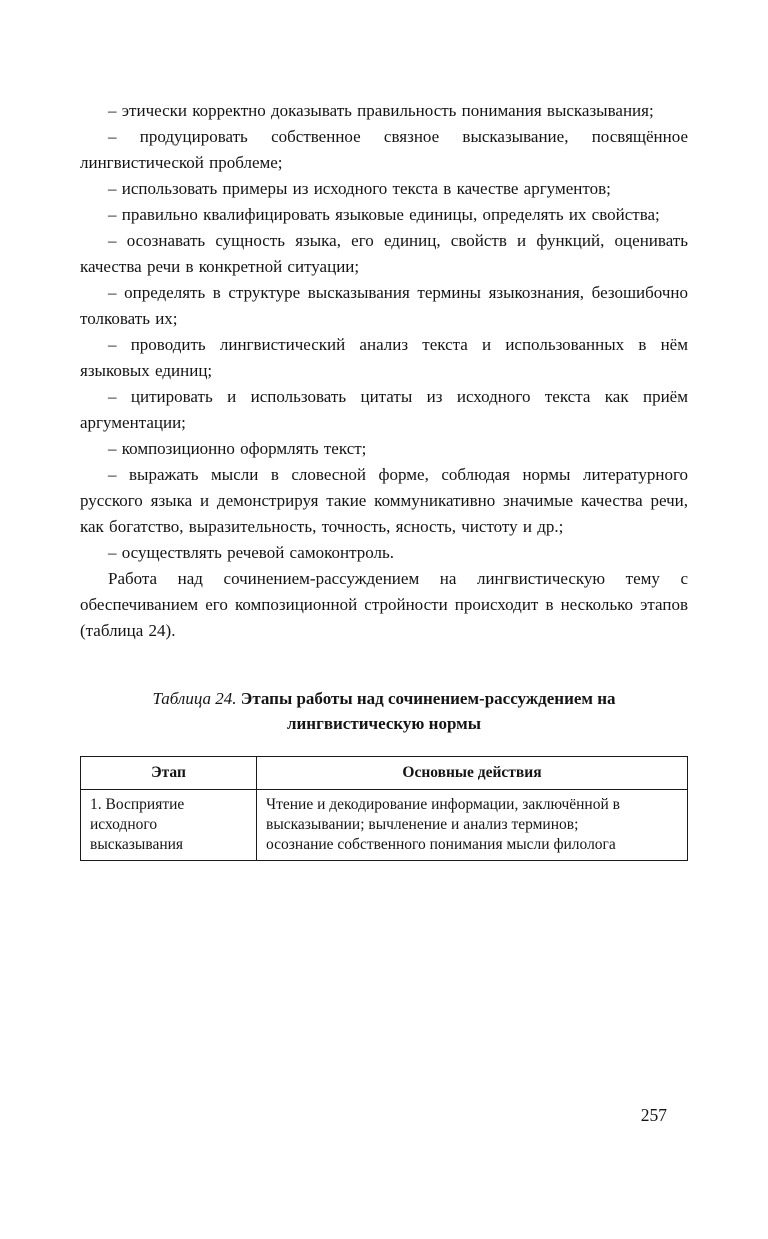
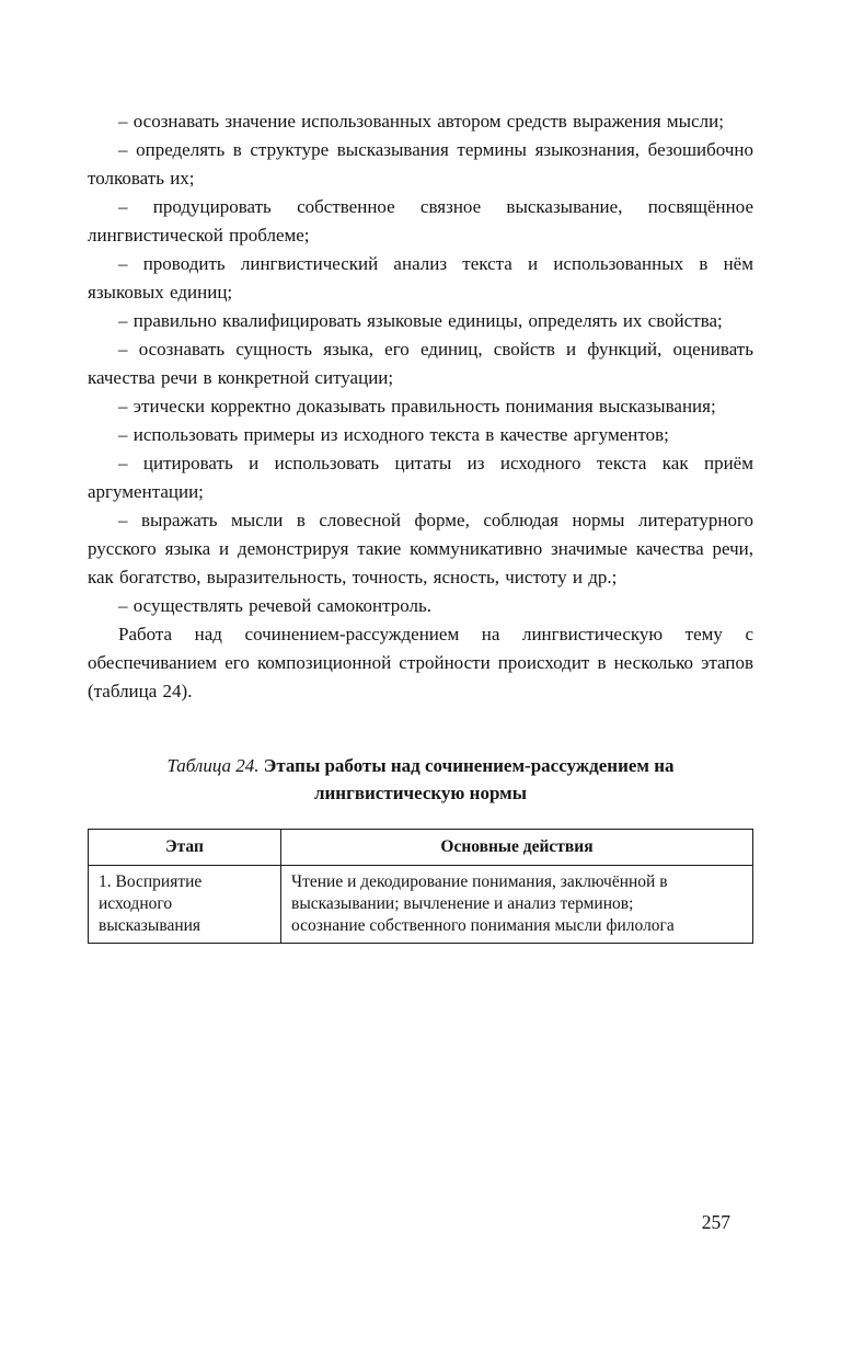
+ – осознавать значение использованных автором средств выражения мысли;
- – этически корректно доказывать правильность понимания высказывания;
+ – определять в структуре высказывания термины языкознания, безошибочно толковать их;
  – продуцировать собственное связное высказывание, посвящённое лингвистической проблеме;
- – использовать примеры из исходного текста в качестве аргументов;
+ – проводить лингвистический анализ текста и использованных в нём языковых единиц;
  – правильно квалифицировать языковые единицы, определять их свойства;
  – осознавать сущность языка, его единиц, свойств и функций, оценивать качества речи в конкретной ситуации;
- – определять в структуре высказывания термины языкознания, безошибочно толковать их;
+ – этически корректно доказывать правильность понимания высказывания;
- – проводить лингвистический анализ текста и использованных в нём языковых единиц;
+ – использовать примеры из исходного текста в качестве аргументов;
  – цитировать и использовать цитаты из исходного текста как приём аргументации;
- – композиционно оформлять текст;
  – выражать мысли в словесной форме, соблюдая нормы литературного русского языка и демонстрируя такие коммуникативно значимые качества речи, как богатство, выразительность, точность, ясность, чистоту и др.;
  – осуществлять речевой самоконтроль.
  Работа над сочинением-рассуждением на лингвистическую тему с обеспечиванием его композиционной стройности происходит в несколько этапов (таблица 24).
  Таблица 24. Этапы работы над сочинением-рассуждением на лингвистическую нормы
  Этап	Основные действия
- 1. Восприятие исходного высказывания	Чтение и декодирование информации, заключённой в высказывании; вычленение и анализ терминов; осознание собственного понимания мысли филолога
+ 1. Восприятие исходного высказывания	Чтение и декодирование понимания, заключённой в высказывании; вычленение и анализ терминов; осознание собственного понимания мысли филолога
  257
